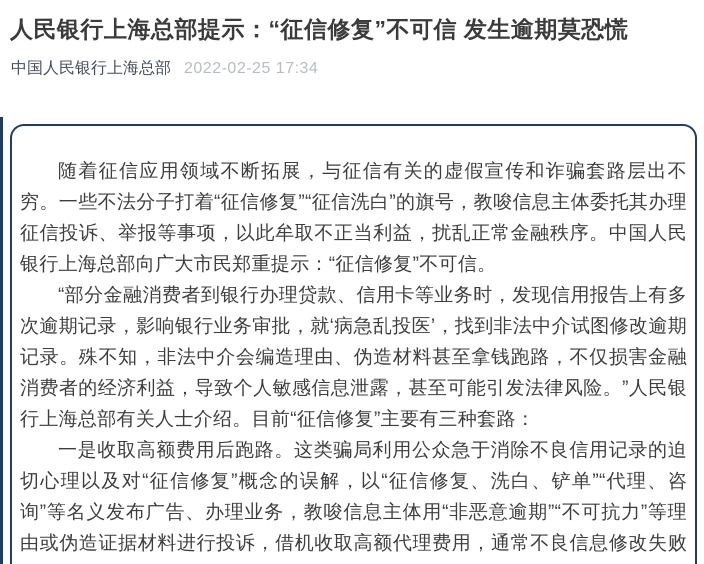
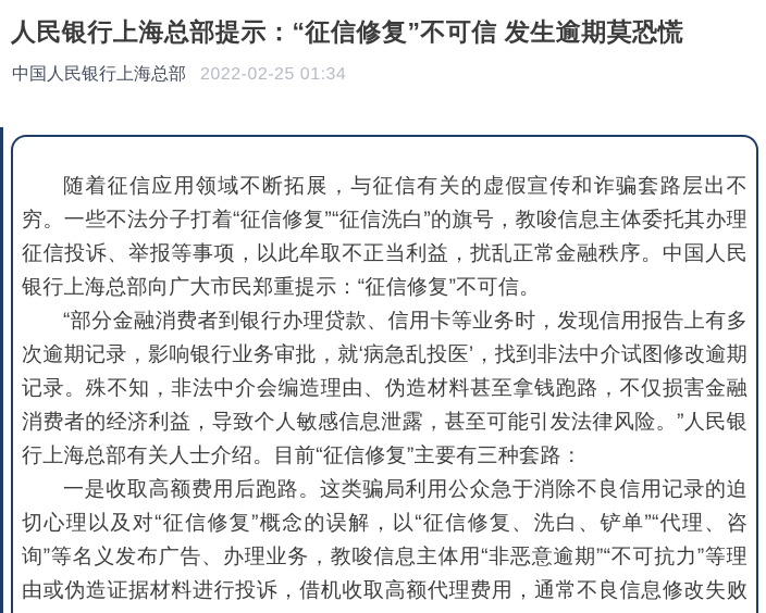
  人民银行上海总部提示：“征信修复”不可信 发生逾期莫恐慌
  中国人民银行上海总部
- 2022-02-25 17:34
+ 2022-02-25 01:34
  随着征信应用领域不断拓展，与征信有关的虚假宣传和诈骗套路层出不穷。一些不法分子打着“征信修复”“征信洗白”的旗号，教唆信息主体委托其办理征信投诉、举报等事项，以此牟取不正当利益，扰乱正常金融秩序。中国人民银行上海总部向广大市民郑重提示：“征信修复”不可信。
  “部分金融消费者到银行办理贷款、信用卡等业务时，发现信用报告上有多次逾期记录，影响银行业务审批，就‘病急乱投医’，找到非法中介试图修改逾期记录。殊不知，非法中介会编造理由、伪造材料甚至拿钱跑路，不仅损害金融消费者的经济利益，导致个人敏感信息泄露，甚至可能引发法律风险。”人民银行上海总部有关人士介绍。目前“征信修复”主要有三种套路：
  一是收取高额费用后跑路。这类骗局利用公众急于消除不良信用记录的迫切心理以及对“征信修复”概念的误解，以“征信修复、洗白、铲单”“代理、咨询”等名义发布广告、办理业务，教唆信息主体用“非恶意逾期”“不可抗力”等理由或伪造证据材料进行投诉，借机收取高额代理费用，通常不良信息修改失败
